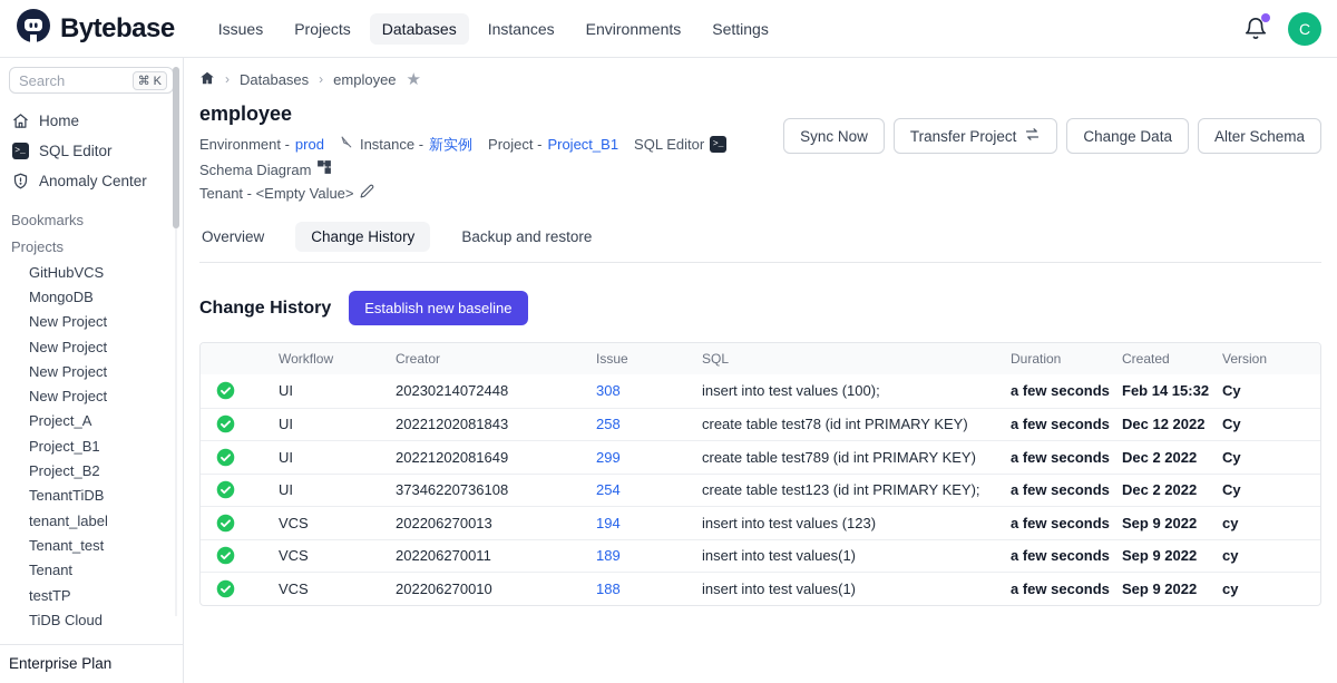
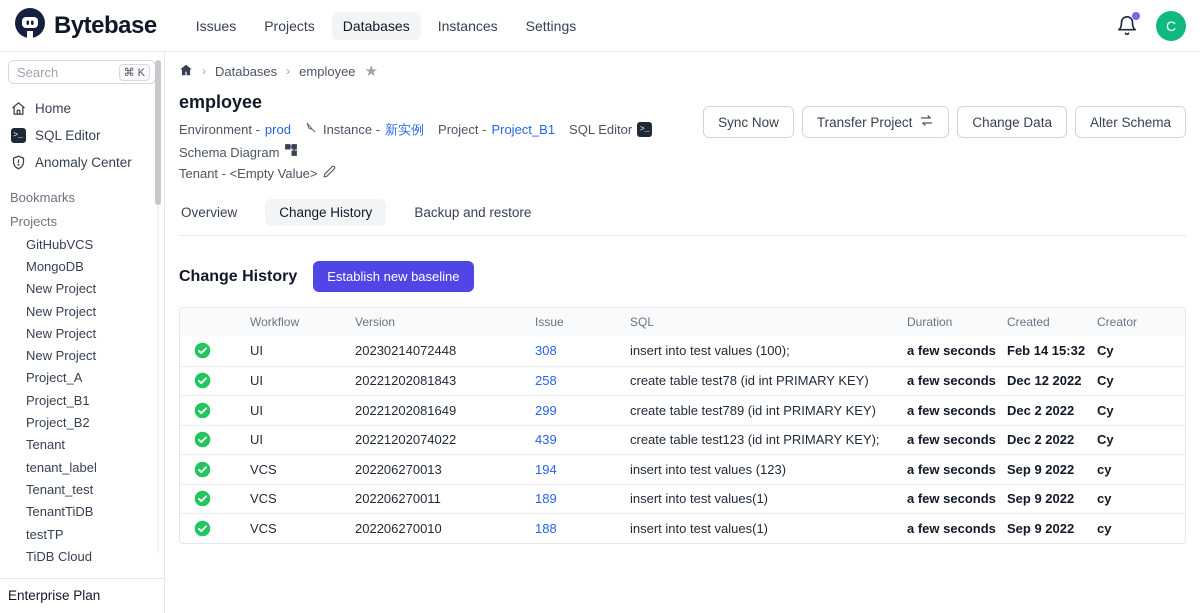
  Bytebase
  Issues
  Projects
  Databases
  Instances
- Environments
  Settings
  C
  Search
  ⌘ K
  Home
  >_
  SQL Editor
  Anomaly Center
  Bookmarks
  Projects
  GitHubVCS
  MongoDB
  New Project
  New Project
  New Project
  New Project
  Project_A
  Project_B1
  Project_B2
- TenantTiDB
+ Tenant
  tenant_label
  Tenant_test
- Tenant
+ TenantTiDB
  testTP
  TiDB Cloud
  Enterprise Plan
  ›
  Databases
  ›
  employee
  ★
  employee
  Environment -
  prod
  Instance -
  新实例
  Project -
  Project_B1
  SQL Editor
  >_
  Schema Diagram
  Tenant - <Empty Value>
  Sync Now
  Transfer Project
  Change Data
  Alter Schema
  Overview
  Change History
  Backup and restore
  Change History
  Establish new baseline
  Workflow
- Creator
+ Version
  Issue
  SQL
  Duration
  Created
- Version
+ Creator
  UI
  20230214072448
  308
  insert into test values (100);
  a few seconds
  Feb 14 15:32
  Cy
  UI
  20221202081843
  258
  create table test78 (id int PRIMARY KEY)
  a few seconds
  Dec 12 2022
  Cy
  UI
  20221202081649
  299
  create table test789 (id int PRIMARY KEY)
  a few seconds
  Dec 2 2022
  Cy
  UI
- 37346220736108
+ 20221202074022
- 254
+ 439
  create table test123 (id int PRIMARY KEY);
  a few seconds
  Dec 2 2022
  Cy
  VCS
  202206270013
  194
  insert into test values (123)
  a few seconds
  Sep 9 2022
  cy
  VCS
  202206270011
  189
  insert into test values(1)
  a few seconds
  Sep 9 2022
  cy
  VCS
  202206270010
  188
  insert into test values(1)
  a few seconds
  Sep 9 2022
  cy
